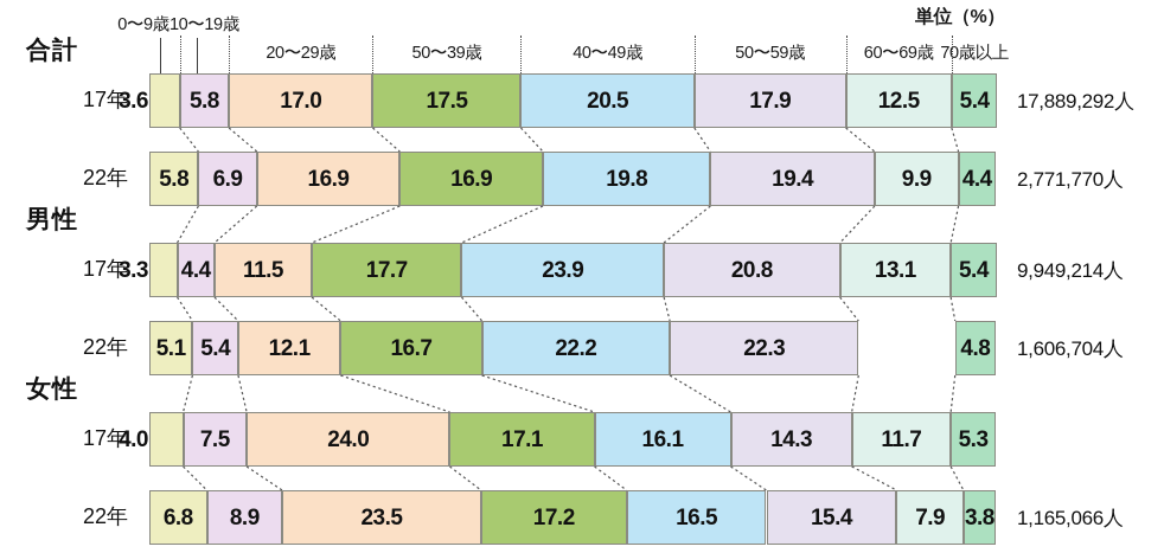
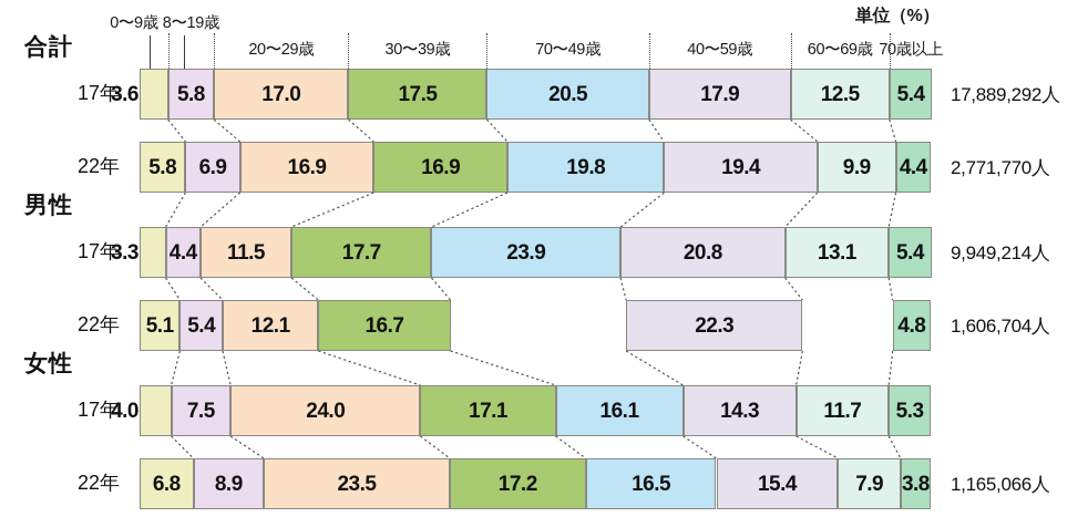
  単位（%）
  0〜9歳
- 10〜19歳
+ 8〜19歳
  20〜29歳
- 50〜39歳
+ 30〜39歳
- 40〜49歳
+ 70〜49歳
- 50〜59歳
+ 40〜59歳
  60〜69歳
  70歳以上
  3.6
  5.8
  17.0
  17.5
  20.5
  17.9
  12.5
  5.4
  5.8
  6.9
  16.9
  16.9
  19.8
  19.4
  9.9
  4.4
  3.3
  4.4
  11.5
  17.7
  23.9
  20.8
  13.1
  5.4
  5.1
  5.4
  12.1
  16.7
- 22.2
  22.3
  4.8
  4.0
  7.5
  24.0
  17.1
  16.1
  14.3
  11.7
  5.3
  6.8
  8.9
  23.5
  17.2
  16.5
  15.4
  7.9
  3.8
  合計
  17年
  17,889,292人
  22年
  2,771,770人
  男性
  17年
  9,949,214人
  22年
  1,606,704人
  女性
  17年
  22年
  1,165,066人
